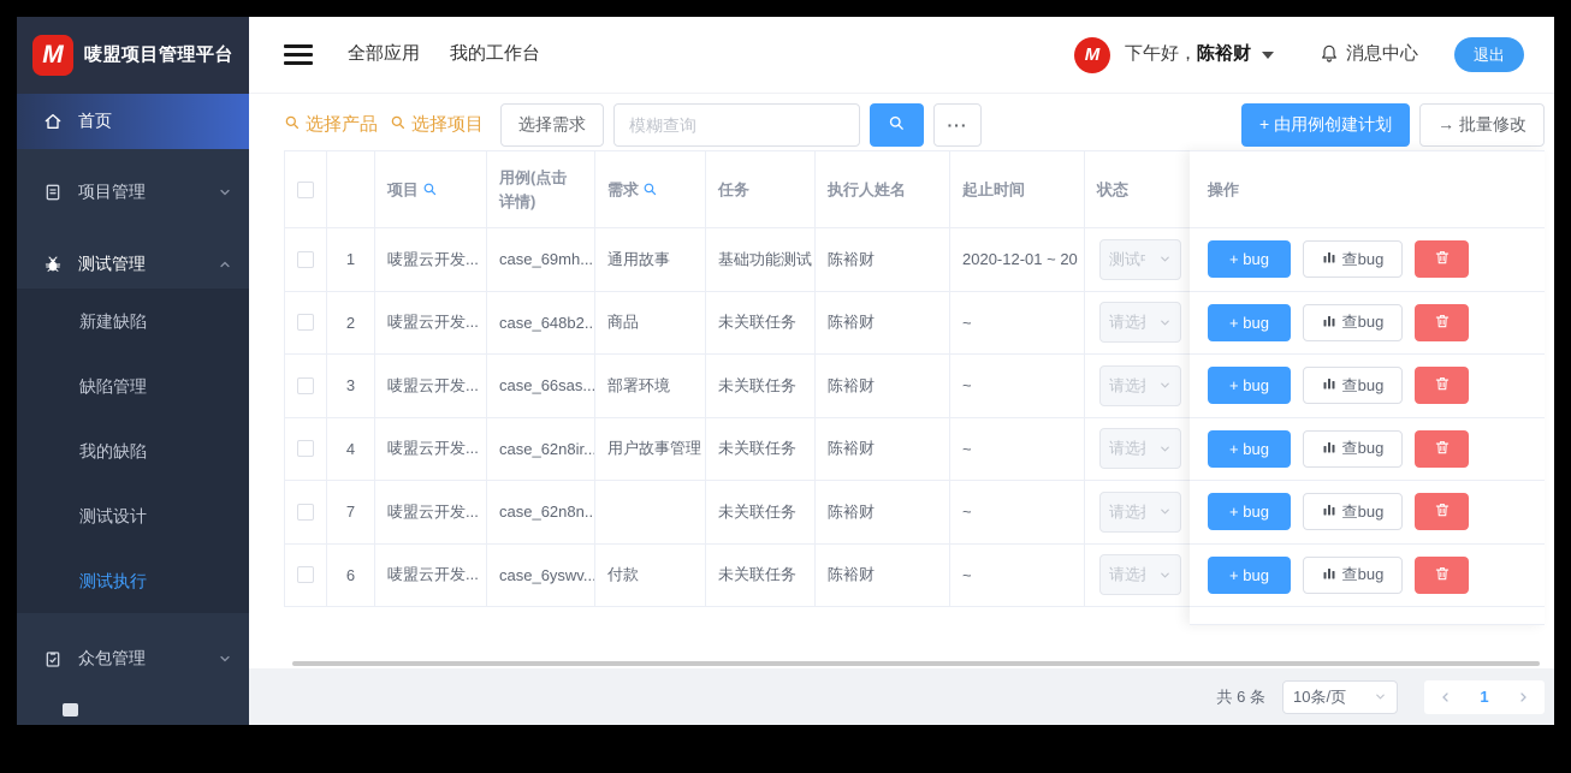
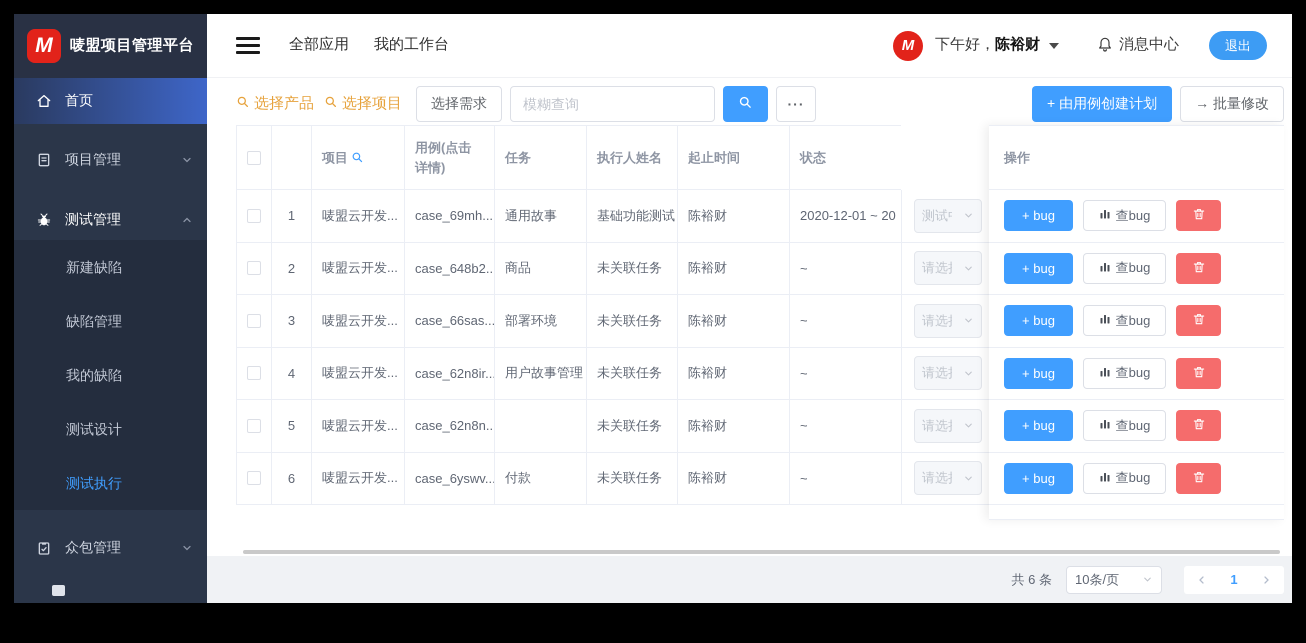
  M
  唛盟项目管理平台
  首页
  项目管理
  测试管理
  新建缺陷
  缺陷管理
  我的缺陷
  测试设计
  测试执行
  众包管理
  全部应用
  我的工作台
  M
  下午好，
  陈裕财
  消息中心
  退出
  选择产品
  选择项目
  选择需求
  模糊查询
  ···
  + 由用例创建计划
  → 批量修改
  项目
  用例(点击详情)
- 需求
  任务
  执行人姓名
  起止时间
  状态
  1
  唛盟云开发...
  case_69mh...
  通用故事
  基础功能测试
  陈裕财
  2020-12-01 ~ 20
  2
  唛盟云开发...
  case_648b2..
  商品
  未关联任务
  陈裕财
  ~
  3
  唛盟云开发...
  case_66sas..
  部署环境
  未关联任务
  陈裕财
  ~
  4
  唛盟云开发...
  case_62n8ir..
  用户故事管理
  未关联任务
  陈裕财
  ~
- 7
+ 5
  唛盟云开发...
  case_62n8n..
  未关联任务
  陈裕财
  ~
  6
  唛盟云开发...
  case_6yswv..
  付款
  未关联任务
  陈裕财
  ~
  操作
  + bug
  查bug
  + bug
  查bug
  + bug
  查bug
  + bug
  查bug
  + bug
  查bug
  + bug
  查bug
  共 6 条
  10条/页
  1
